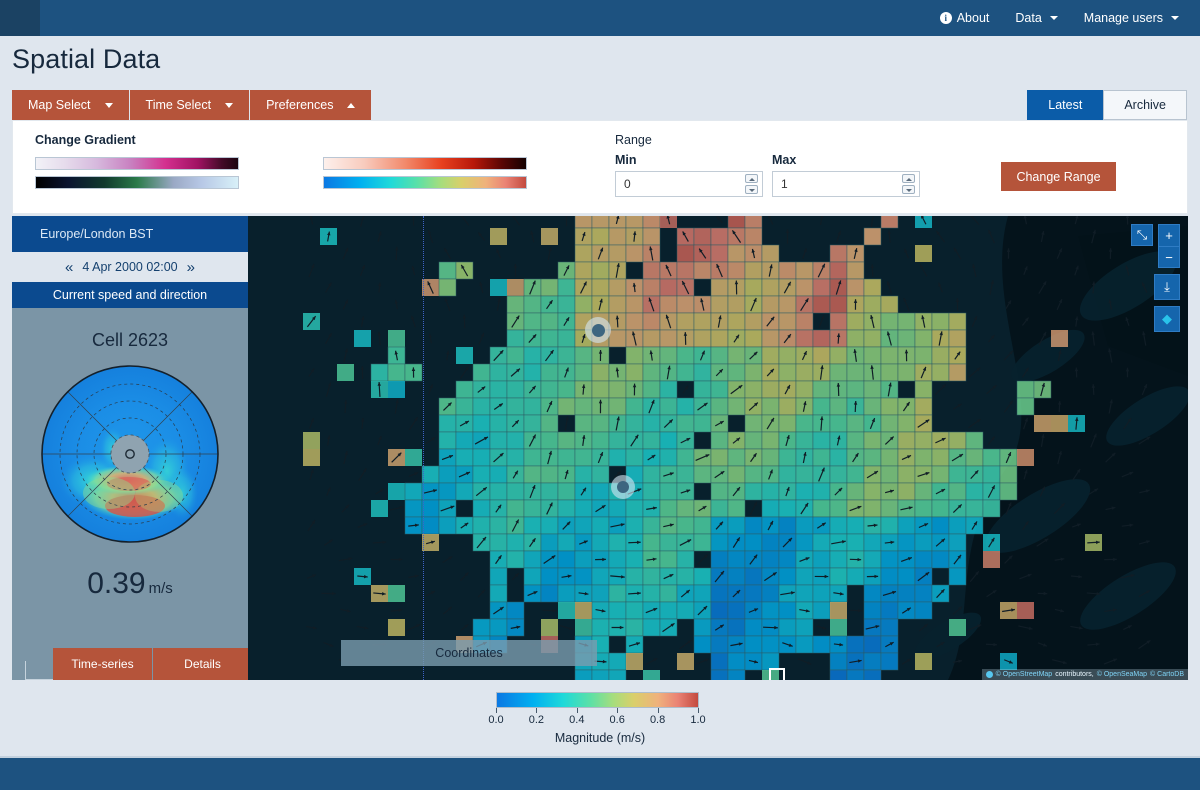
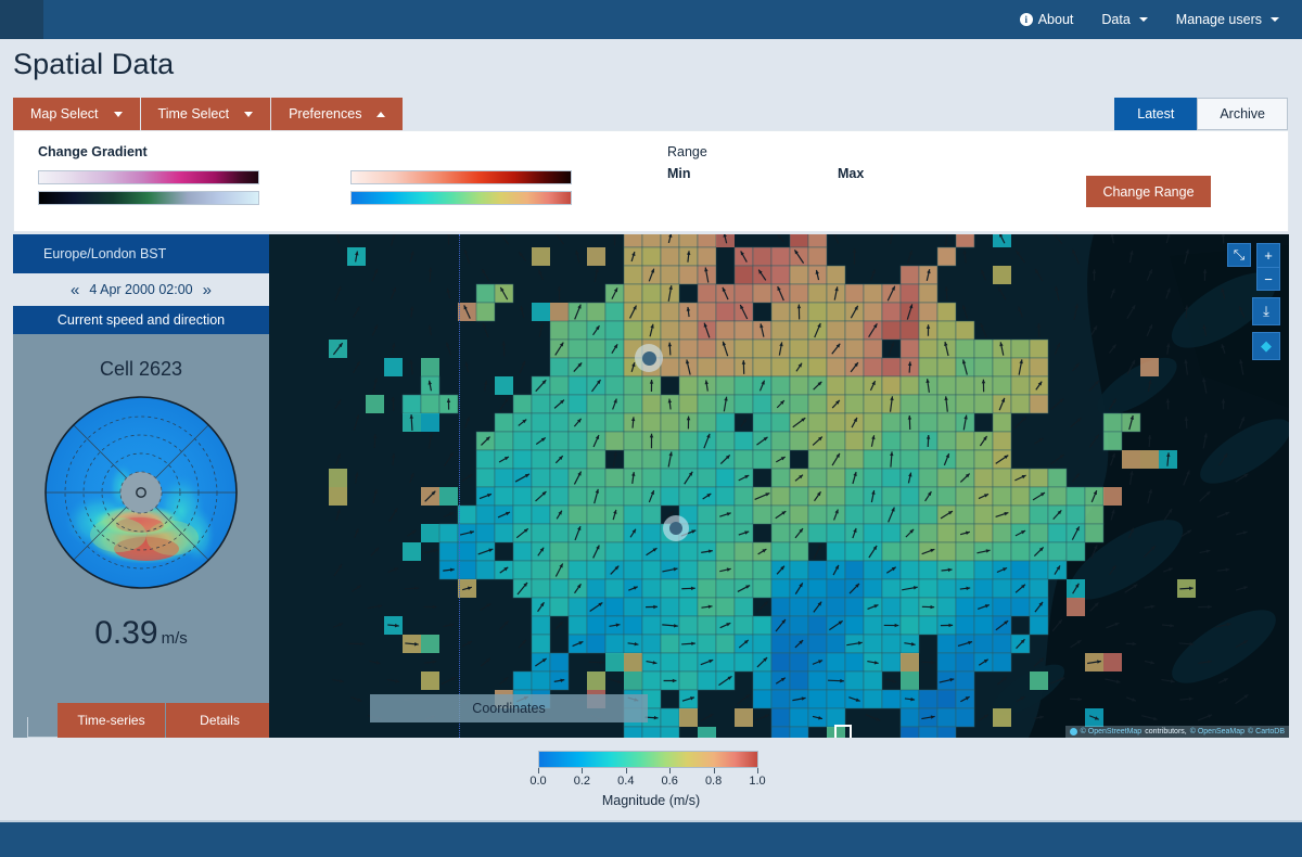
  i
  About
  Data
  Manage users
  Spatial Data
  Map Select
  Time Select
  Preferences
  Latest
  Archive
  Change Gradient
  Range
  Min
  Max
- 0
- 1
  Change Range
  Europe/London BST
  «
  4 Apr 2000 02:00
  »
  Current speed and direction
  Cell 2623
  0.39 m/s
  Time-series
  Details
  ⤡
  +
  −
  ⤓
  ◆
  Coordinates
  0.0
  0.2
  0.4
  0.6
  0.8
  1.0
  Magnitude (m/s)
